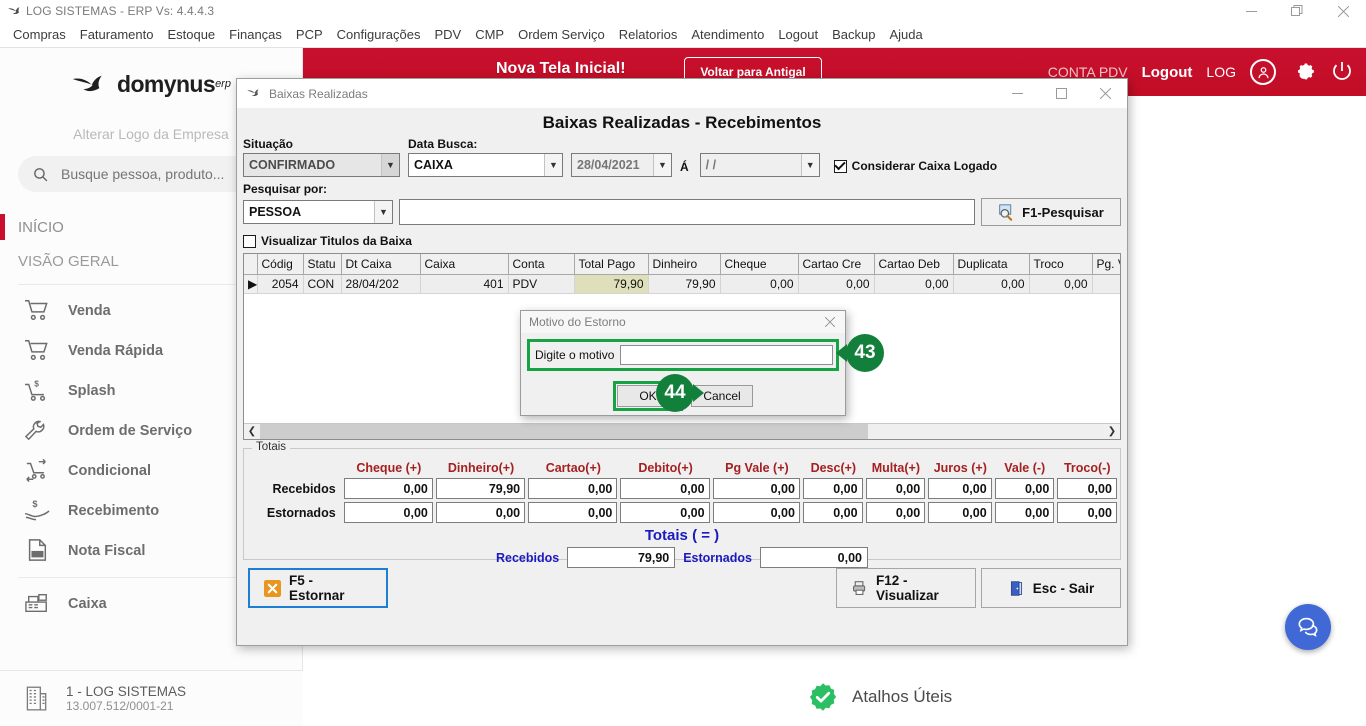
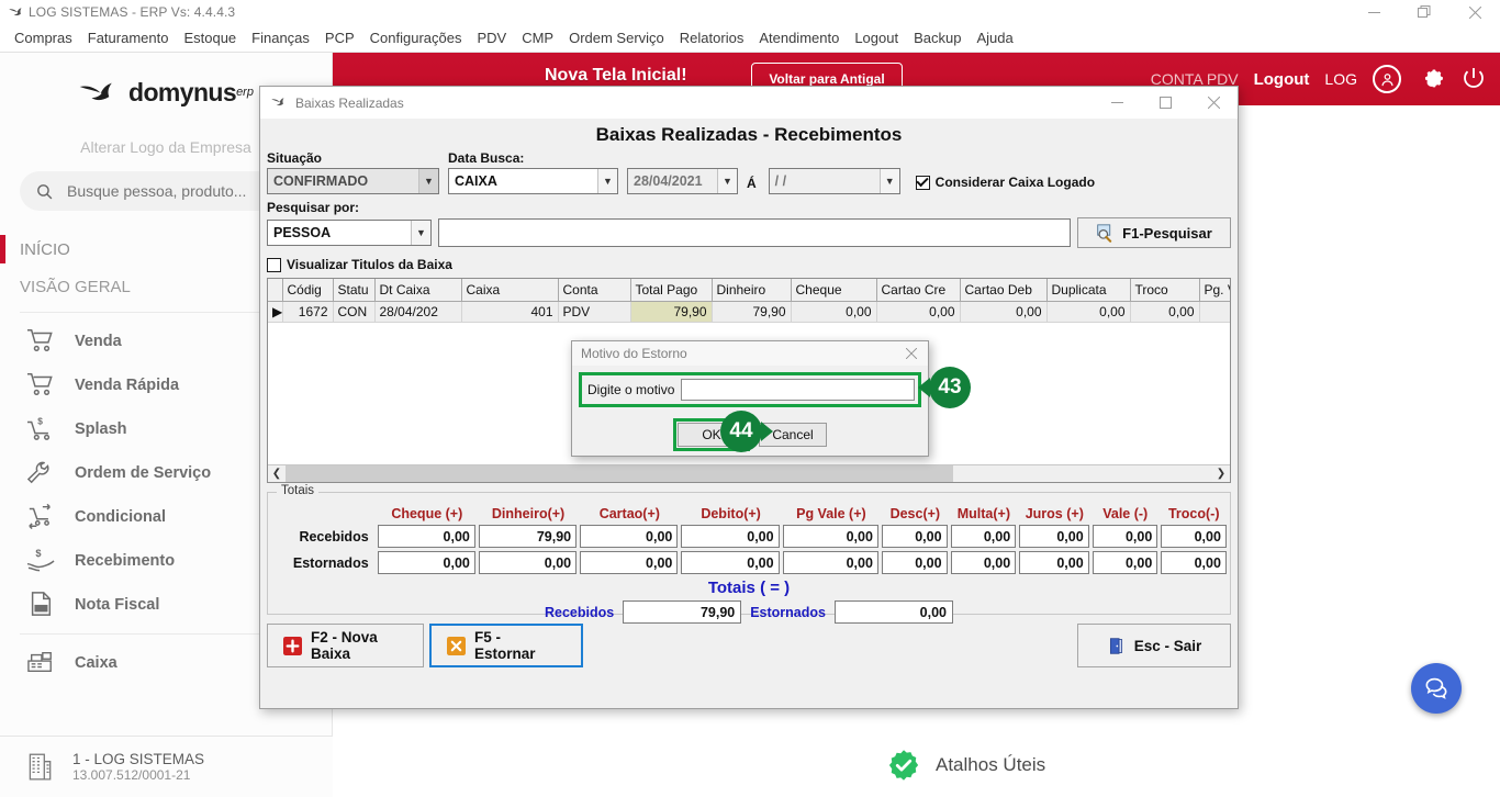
  LOG SISTEMAS - ERP Vs: 4.4.4.3
  Compras
  Faturamento
  Estoque
  Finanças
  PCP
  Configurações
  PDV
  CMP
  Ordem Serviço
  Relatorios
  Atendimento
  Logout
  Backup
  Ajuda
  Nova Tela Inicial!
  Voltar para Antigal
  CONTA PDV
  Logout
  LOG
  domynus
  erp
  Alterar Logo da Empresa
  Busque pessoa, produto...
  INÍCIO
  VISÃO GERAL
  Venda
  Venda Rápida
  $
  Splash
  Ordem de Serviço
  Condicional
  $
  Recebimento
  Nota Fiscal
  Caixa
  1 - LOG SISTEMAS
  13.007.512/0001-21
  Atalhos Úteis
  Baixas Realizadas
  Baixas Realizadas - Recebimentos
  Situação
  CONFIRMADO
  ▼
  Data Busca:
  CAIXA
  ▼
  28/04/2021
  ▼
  Á
  / /
  ▼
  Considerar Caixa Logado
  Pesquisar por:
  PESSOA
  ▼
  F1-Pesquisar
  Visualizar Titulos da Baixa
  	Códig	Statu	Dt Caixa	Caixa	Conta	Total Pago	Dinheiro	Cheque	Cartao Cre	Cartao Deb	Duplicata	Troco	Pg.
- ▶	2054	CON	28/04/202	401	PDV	79,90	79,90	0,00	0,00	0,00	0,00	0,00
+ ▶	1672	CON	28/04/202	401	PDV	79,90	79,90	0,00	0,00	0,00	0,00	0,00
  ❮
  ❯
  Totais
  Cheque (+)
  Dinheiro(+)
  Cartao(+)
  Debito(+)
  Pg Vale (+)
  Desc(+)
  Multa(+)
  Juros (+)
  Vale (-)
  Troco(-)
  Recebidos
  0,00
  79,90
  0,00
  0,00
  0,00
  0,00
  0,00
  0,00
  0,00
  0,00
  Estornados
  0,00
  0,00
  0,00
  0,00
  0,00
  0,00
  0,00
  0,00
  0,00
  0,00
  Totais ( = )
  Recebidos
  79,90
  Estornados
  0,00
+ F2 - Nova Baixa
  F5 - Estornar
- F12 - Visualizar
  Esc - Sair
  Motivo do Estorno
  Digite o motivo
  OK
  Cancel
  43
  44
